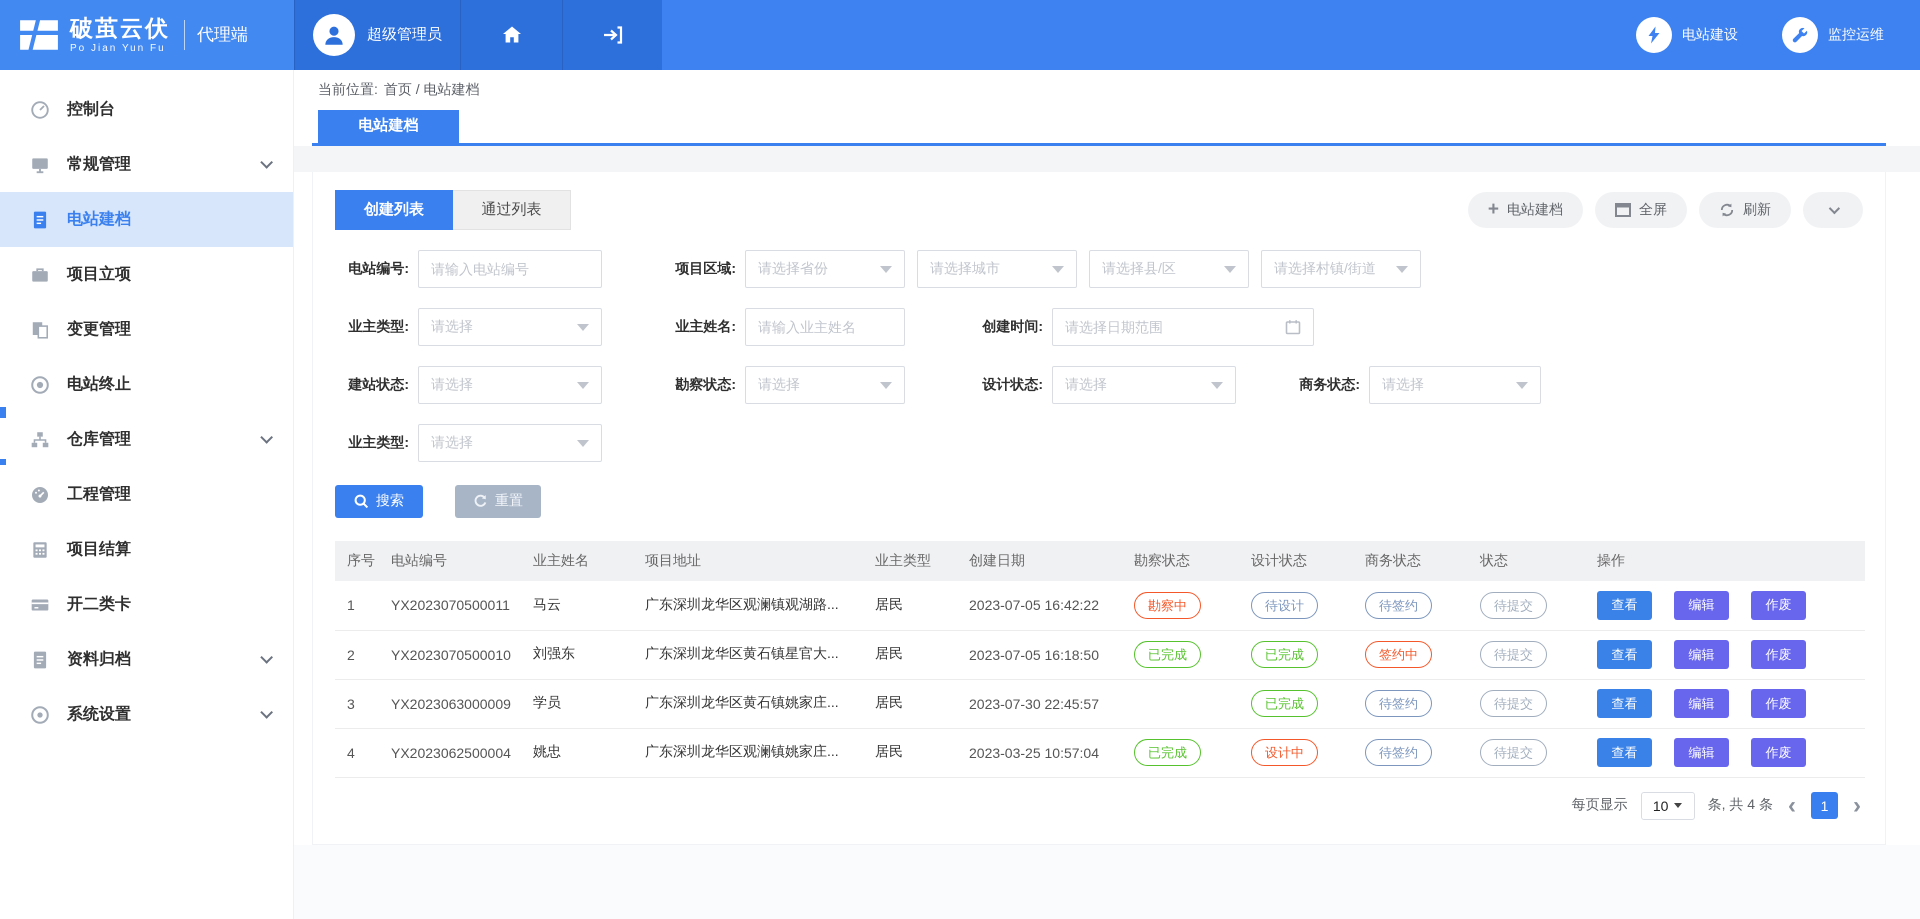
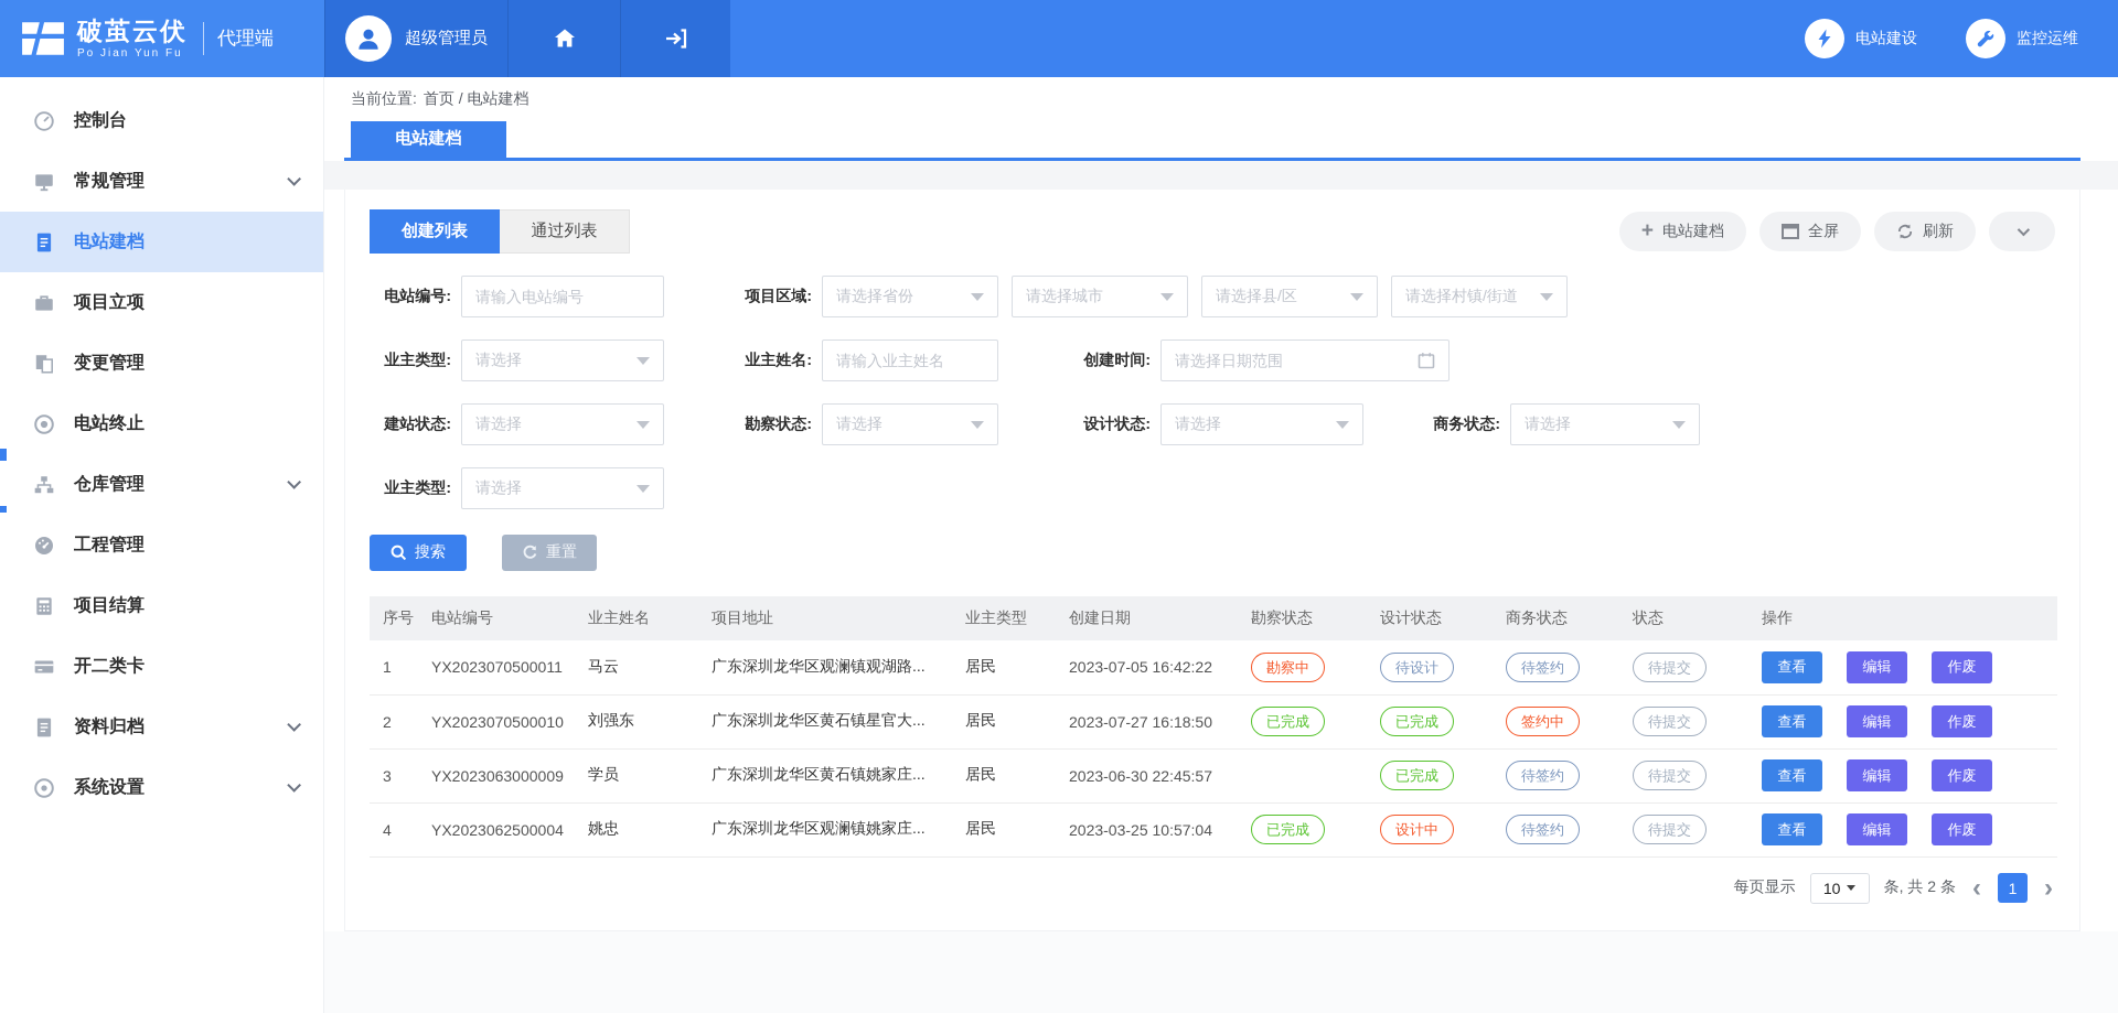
  破茧云伏
  Po Jian Yun Fu
  代理端
  超级管理员
  电站建设
  监控运维
  控制台
  常规管理
  电站建档
  项目立项
  变更管理
  电站终止
  仓库管理
  工程管理
  项目结算
  开二类卡
  资料归档
  系统设置
  当前位置:
  首页 / 电站建档
  电站建档
  创建列表
  通过列表
  +
  电站建档
  全屏
  刷新
  电站编号:
  请输入电站编号
  项目区域:
  请选择省份
  请选择城市
  请选择县/区
  请选择村镇/街道
  业主类型:
  请选择
  业主姓名:
  请输入业主姓名
  创建时间:
  请选择日期范围
  建站状态:
  请选择
  勘察状态:
  请选择
  设计状态:
  请选择
  商务状态:
  请选择
  业主类型:
  请选择
  搜索
  重置
  序号	电站编号	业主姓名	项目地址	业主类型	创建日期	勘察状态	设计状态	商务状态	状态	操作
  1	YX2023070500011	马云	广东深圳龙华区观澜镇观湖路...	居民	2023-07-05 16:42:22	勘察中	待设计	待签约	待提交	查看 编辑 作废
- 2	YX2023070500010	刘强东	广东深圳龙华区黄石镇星官大...	居民	2023-07-05 16:18:50	已完成	已完成	签约中	待提交	查看 编辑 作废
+ 2	YX2023070500010	刘强东	广东深圳龙华区黄石镇星官大...	居民	2023-07-27 16:18:50	已完成	已完成	签约中	待提交	查看 编辑 作废
- 3	YX2023063000009	学员	广东深圳龙华区黄石镇姚家庄...	居民	2023-07-30 22:45:57		已完成	待签约	待提交	查看 编辑 作废
+ 3	YX2023063000009	学员	广东深圳龙华区黄石镇姚家庄...	居民	2023-06-30 22:45:57		已完成	待签约	待提交	查看 编辑 作废
  4	YX2023062500004	姚忠	广东深圳龙华区观澜镇姚家庄...	居民	2023-03-25 10:57:04	已完成	设计中	待签约	待提交	查看 编辑 作废
  每页显示
  10
- 条, 共 4 条
+ 条, 共 2 条
  ‹
  1
  ›
